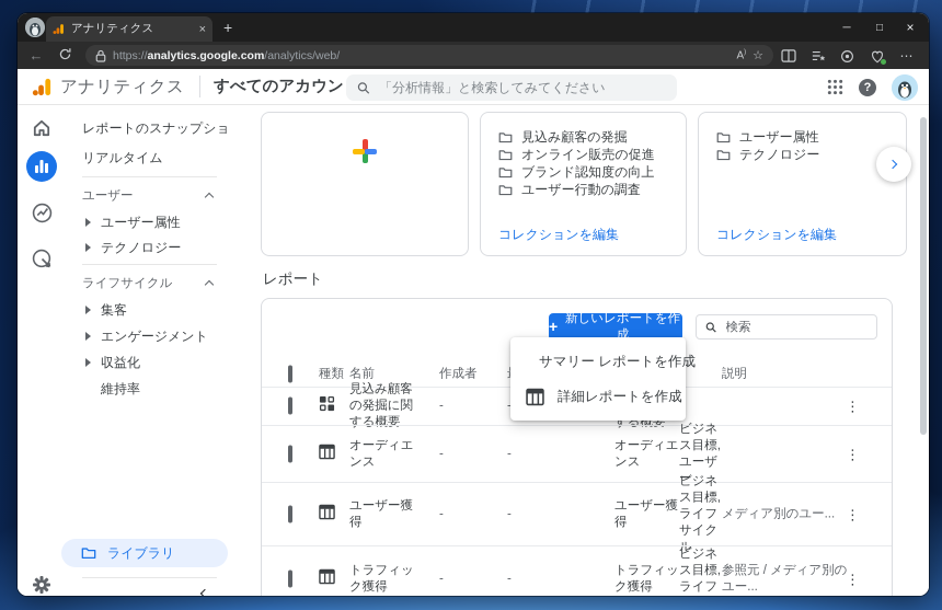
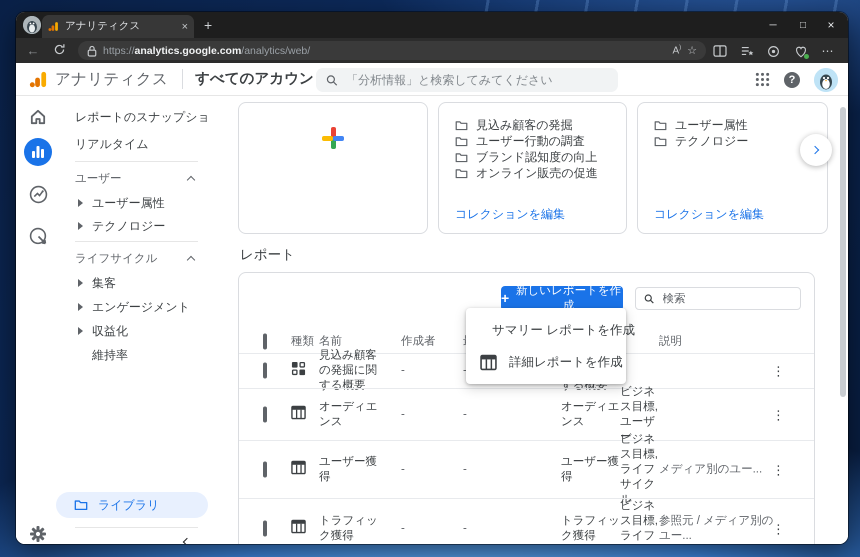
  アナリティクス
  ×
  +
  ─
  □
  ×
  ←
  https://analytics.google.com/analytics/web/
  ☆
  ⋯
  アナリティクス
  すべてのアカウン
  「分析情報」と検索してみてください
  ?
  レポートのスナップショ
  リアルタイム
  ユーザー
  ユーザー属性
  テクノロジー
  ライフサイクル
  集客
  エンゲージメント
  収益化
  維持率
  ライブラリ
  見込み顧客の発掘
- オンライン販売の促進
+ ユーザー行動の調査
  ブランド認知度の向上
- ユーザー行動の調査
+ オンライン販売の促進
  コレクションを編集
  ユーザー属性
  テクノロジー
  コレクションを編集
  レポート
  +
  新しいレポートを作成
  検索
  種類
  名前
  作成者
  説明
  見込み顧客の発掘に関する概要
  -
  -
  ⋮
  オーディエンス
  -
  -
  オーディエンス
  ビジネス目標, ユーザー
  ⋮
  ユーザー獲得
  -
  -
  ユーザー獲得
  ビジネス目標, ライフサイクル
  メディア別のユー...
  ⋮
  トラフィック獲得
  -
  -
  トラフィック獲得
  ビジネス目標, ライフ
  参照元 / メディア別のユー...
  ⋮
  サマリー レポートを作成
  詳細レポートを作成
